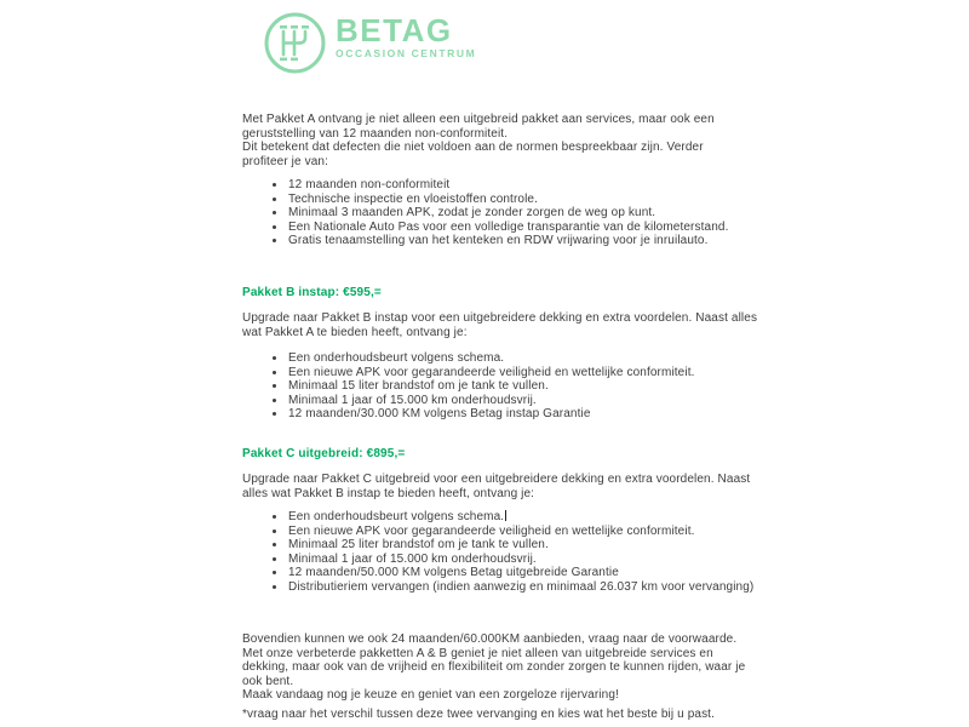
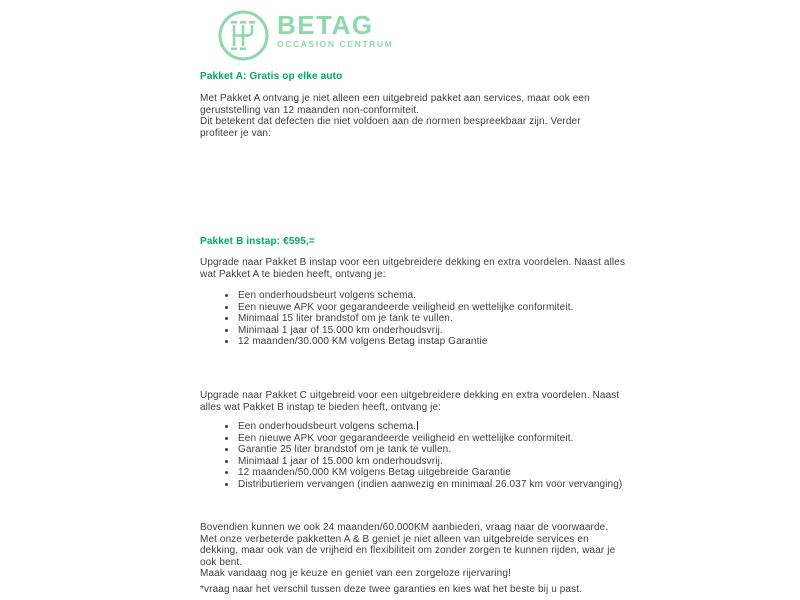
  BETAG
  OCCASION CENTRUM
+ Pakket A: Gratis op elke auto
  Met Pakket A ontvang je niet alleen een uitgebreid pakket aan services, maar ook een
  geruststelling van 12 maanden non-conformiteit.
  Dit betekent dat defecten die niet voldoen aan de normen bespreekbaar zijn. Verder
  profiteer je van:
- 12 maanden non-conformiteit
- Technische inspectie en vloeistoffen controle.
- Minimaal 3 maanden APK, zodat je zonder zorgen de weg op kunt.
- Een Nationale Auto Pas voor een volledige transparantie van de kilometerstand.
- Gratis tenaamstelling van het kenteken en RDW vrijwaring voor je inruilauto.
  Pakket B instap: €595,=
  Upgrade naar Pakket B instap voor een uitgebreidere dekking en extra voordelen. Naast alles
  wat Pakket A te bieden heeft, ontvang je:
  Een onderhoudsbeurt volgens schema.
  Een nieuwe APK voor gegarandeerde veiligheid en wettelijke conformiteit.
  Minimaal 15 liter brandstof om je tank te vullen.
  Minimaal 1 jaar of 15.000 km onderhoudsvrij.
  12 maanden/30.000 KM volgens Betag instap Garantie
- Pakket C uitgebreid: €895,=
  Upgrade naar Pakket C uitgebreid voor een uitgebreidere dekking en extra voordelen. Naast
  alles wat Pakket B instap te bieden heeft, ontvang je:
  Een onderhoudsbeurt volgens schema.
  Een nieuwe APK voor gegarandeerde veiligheid en wettelijke conformiteit.
- Minimaal 25 liter brandstof om je tank te vullen.
+ Garantie 25 liter brandstof om je tank te vullen.
  Minimaal 1 jaar of 15.000 km onderhoudsvrij.
  12 maanden/50.000 KM volgens Betag uitgebreide Garantie
  Distributieriem vervangen (indien aanwezig en minimaal 26.037 km voor vervanging)
  Bovendien kunnen we ook 24 maanden/60.000KM aanbieden, vraag naar de voorwaarde.
  Met onze verbeterde pakketten A & B geniet je niet alleen van uitgebreide services en
  dekking, maar ook van de vrijheid en flexibiliteit om zonder zorgen te kunnen rijden, waar je
  ook bent.
  Maak vandaag nog je keuze en geniet van een zorgeloze rijervaring!
- *vraag naar het verschil tussen deze twee vervanging en kies wat het beste bij u past.
+ *vraag naar het verschil tussen deze twee garanties en kies wat het beste bij u past.
